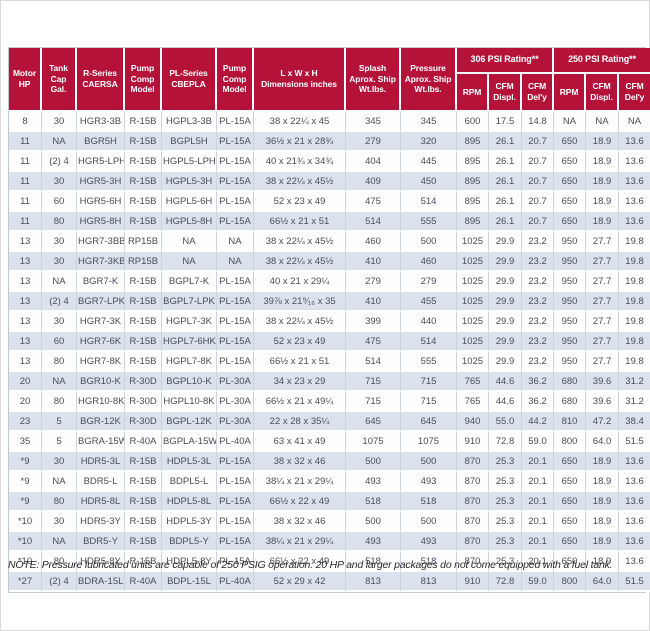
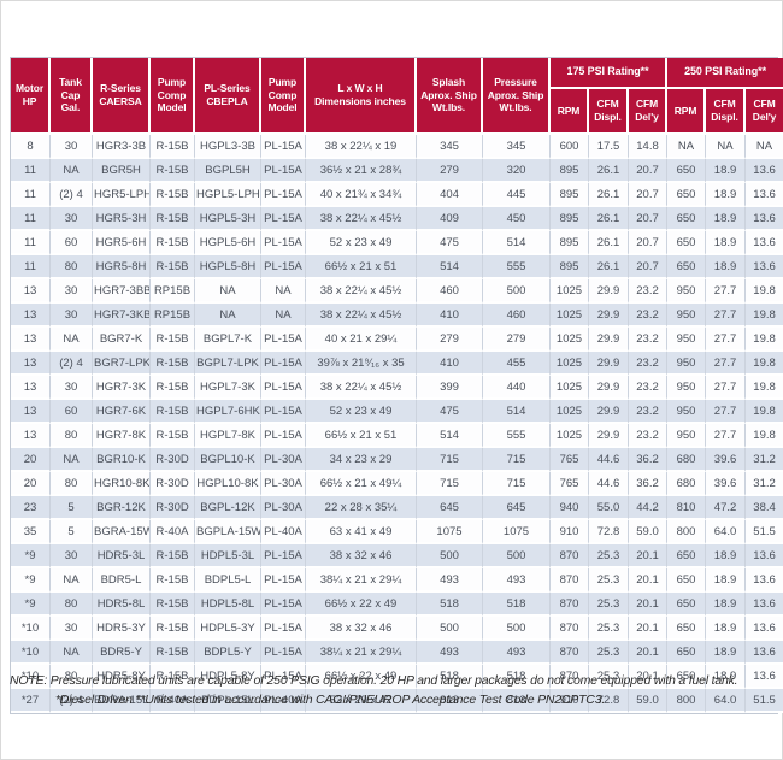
- Motor HP	Tank Cap Gal.	R-Series CAERSA	Pump Comp Model	PL-Series CBEPLA	Pump Comp Model	L x W x H Dimensions inches	Splash Aprox. Ship Wt.lbs.	Pressure Aprox. Ship Wt.lbs.	306 PSI Rating**	250 PSI Rating**
+ Motor HP	Tank Cap Gal.	R-Series CAERSA	Pump Comp Model	PL-Series CBEPLA	Pump Comp Model	L x W x H Dimensions inches	Splash Aprox. Ship Wt.lbs.	Pressure Aprox. Ship Wt.lbs.	175 PSI Rating**	250 PSI Rating**
  RPM	CFM Displ.	CFM Del'y	RPM	CFM Displ.	CFM Del'y
- 8	30	HGR3-3B	R-15B	HGPL3-3B	PL-15A	38 x 22¼ x 45	345	345	600	17.5	14.8	NA	NA	NA
+ 8	30	HGR3-3B	R-15B	HGPL3-3B	PL-15A	38 x 22¼ x 19	345	345	600	17.5	14.8	NA	NA	NA
  11	NA	BGR5H	R-15B	BGPL5H	PL-15A	36½ x 21 x 28¾	279	320	895	26.1	20.7	650	18.9	13.6
  11	(2) 4	HGR5-LPH	R-15B	HGPL5-LPH	PL-15A	40 x 21¾ x 34¾	404	445	895	26.1	20.7	650	18.9	13.6
  11	30	HGR5-3H	R-15B	HGPL5-3H	PL-15A	38 x 22¼ x 45½	409	450	895	26.1	20.7	650	18.9	13.6
  11	60	HGR5-6H	R-15B	HGPL5-6H	PL-15A	52 x 23 x 49	475	514	895	26.1	20.7	650	18.9	13.6
  11	80	HGR5-8H	R-15B	HGPL5-8H	PL-15A	66½ x 21 x 51	514	555	895	26.1	20.7	650	18.9	13.6
  13	30	HGR7-3BB	RP15B	NA	NA	38 x 22¼ x 45½	460	500	1025	29.9	23.2	950	27.7	19.8
  13	30	HGR7-3KB	RP15B	NA	NA	38 x 22¼ x 45½	410	460	1025	29.9	23.2	950	27.7	19.8
  13	NA	BGR7-K	R-15B	BGPL7-K	PL-15A	40 x 21 x 29¼	279	279	1025	29.9	23.2	950	27.7	19.8
  13	(2) 4	BGR7-LPK	R-15B	BGPL7-LPK	PL-15A	39⅞ x 21⁹⁄₁₆ x 35	410	455	1025	29.9	23.2	950	27.7	19.8
  13	30	HGR7-3K	R-15B	HGPL7-3K	PL-15A	38 x 22¼ x 45½	399	440	1025	29.9	23.2	950	27.7	19.8
  13	60	HGR7-6K	R-15B	HGPL7-6HK	PL-15A	52 x 23 x 49	475	514	1025	29.9	23.2	950	27.7	19.8
  13	80	HGR7-8K	R-15B	HGPL7-8K	PL-15A	66½ x 21 x 51	514	555	1025	29.9	23.2	950	27.7	19.8
  20	NA	BGR10-K	R-30D	BGPL10-K	PL-30A	34 x 23 x 29	715	715	765	44.6	36.2	680	39.6	31.2
  20	80	HGR10-8K	R-30D	HGPL10-8K	PL-30A	66½ x 21 x 49¼	715	715	765	44.6	36.2	680	39.6	31.2
  23	5	BGR-12K	R-30D	BGPL-12K	PL-30A	22 x 28 x 35¼	645	645	940	55.0	44.2	810	47.2	38.4
  35	5	BGRA-15W	R-40A	BGPLA-15W	PL-40A	63 x 41 x 49	1075	1075	910	72.8	59.0	800	64.0	51.5
  *9	30	HDR5-3L	R-15B	HDPL5-3L	PL-15A	38 x 32 x 46	500	500	870	25.3	20.1	650	18.9	13.6
  *9	NA	BDR5-L	R-15B	BDPL5-L	PL-15A	38¼ x 21 x 29¼	493	493	870	25.3	20.1	650	18.9	13.6
  *9	80	HDR5-8L	R-15B	HDPL5-8L	PL-15A	66½ x 22 x 49	518	518	870	25.3	20.1	650	18.9	13.6
  *10	30	HDR5-3Y	R-15B	HDPL5-3Y	PL-15A	38 x 32 x 46	500	500	870	25.3	20.1	650	18.9	13.6
  *10	NA	BDR5-Y	R-15B	BDPL5-Y	PL-15A	38¼ x 21 x 29¼	493	493	870	25.3	20.1	650	18.9	13.6
  *10	80	HDR5-8Y	R-15B	HDPL5-8Y	PL-15A	66½ x 22 x 49	518	518	870	25.3	20.1	650	18.9	13.6
  *27	(2) 4	BDRA-15L	R-40A	BDPL-15L	PL-40A	52 x 29 x 42	813	813	910	72.8	59.0	800	64.0	51.5
  NOTE: Pressure lubricated units are capable of 250 PSIG operation. 20 HP and larger packages do not come equipped with a fuel tank.
+ *Diesel Driven **Units tested in accordance with CAGI/PNEUROP Acceptance Test Code PN2CPTC3.
